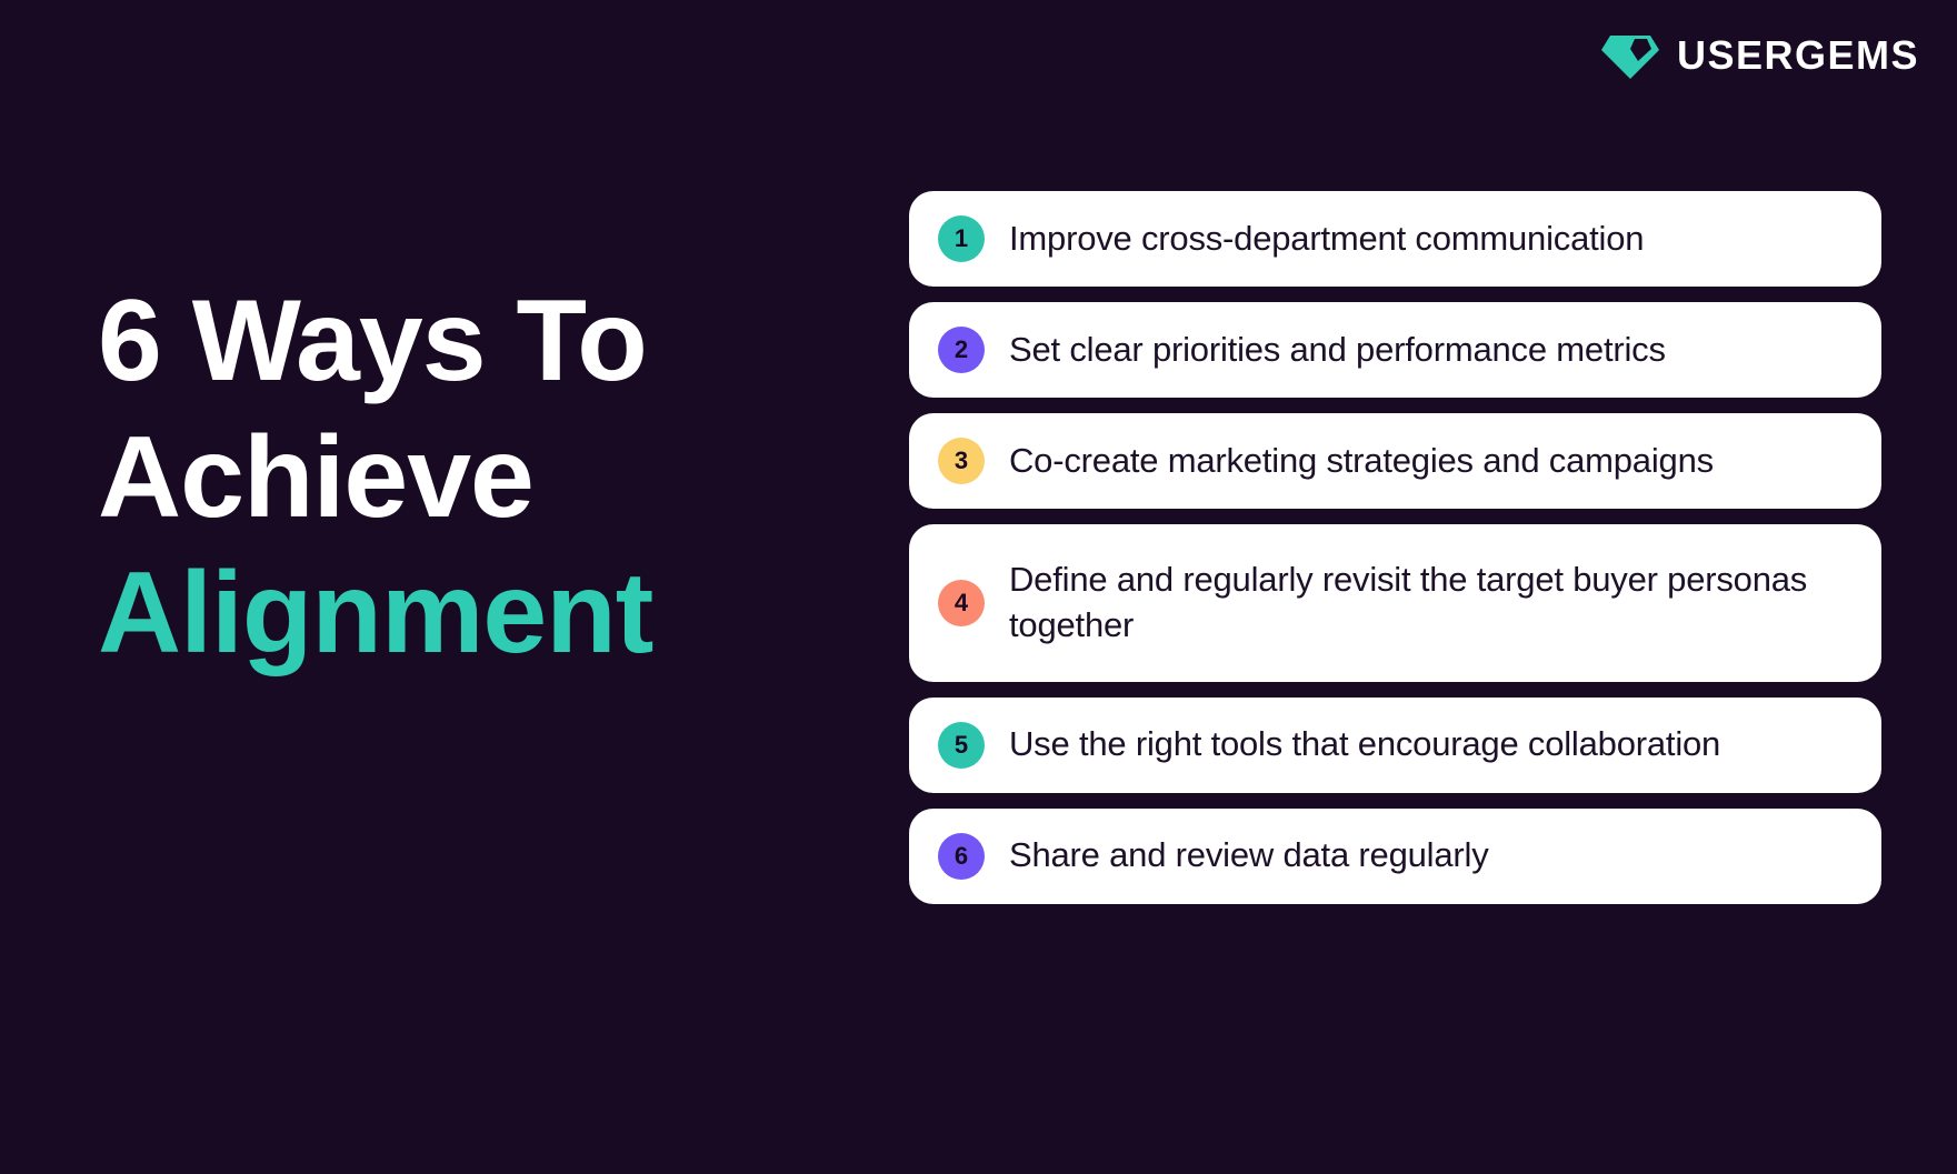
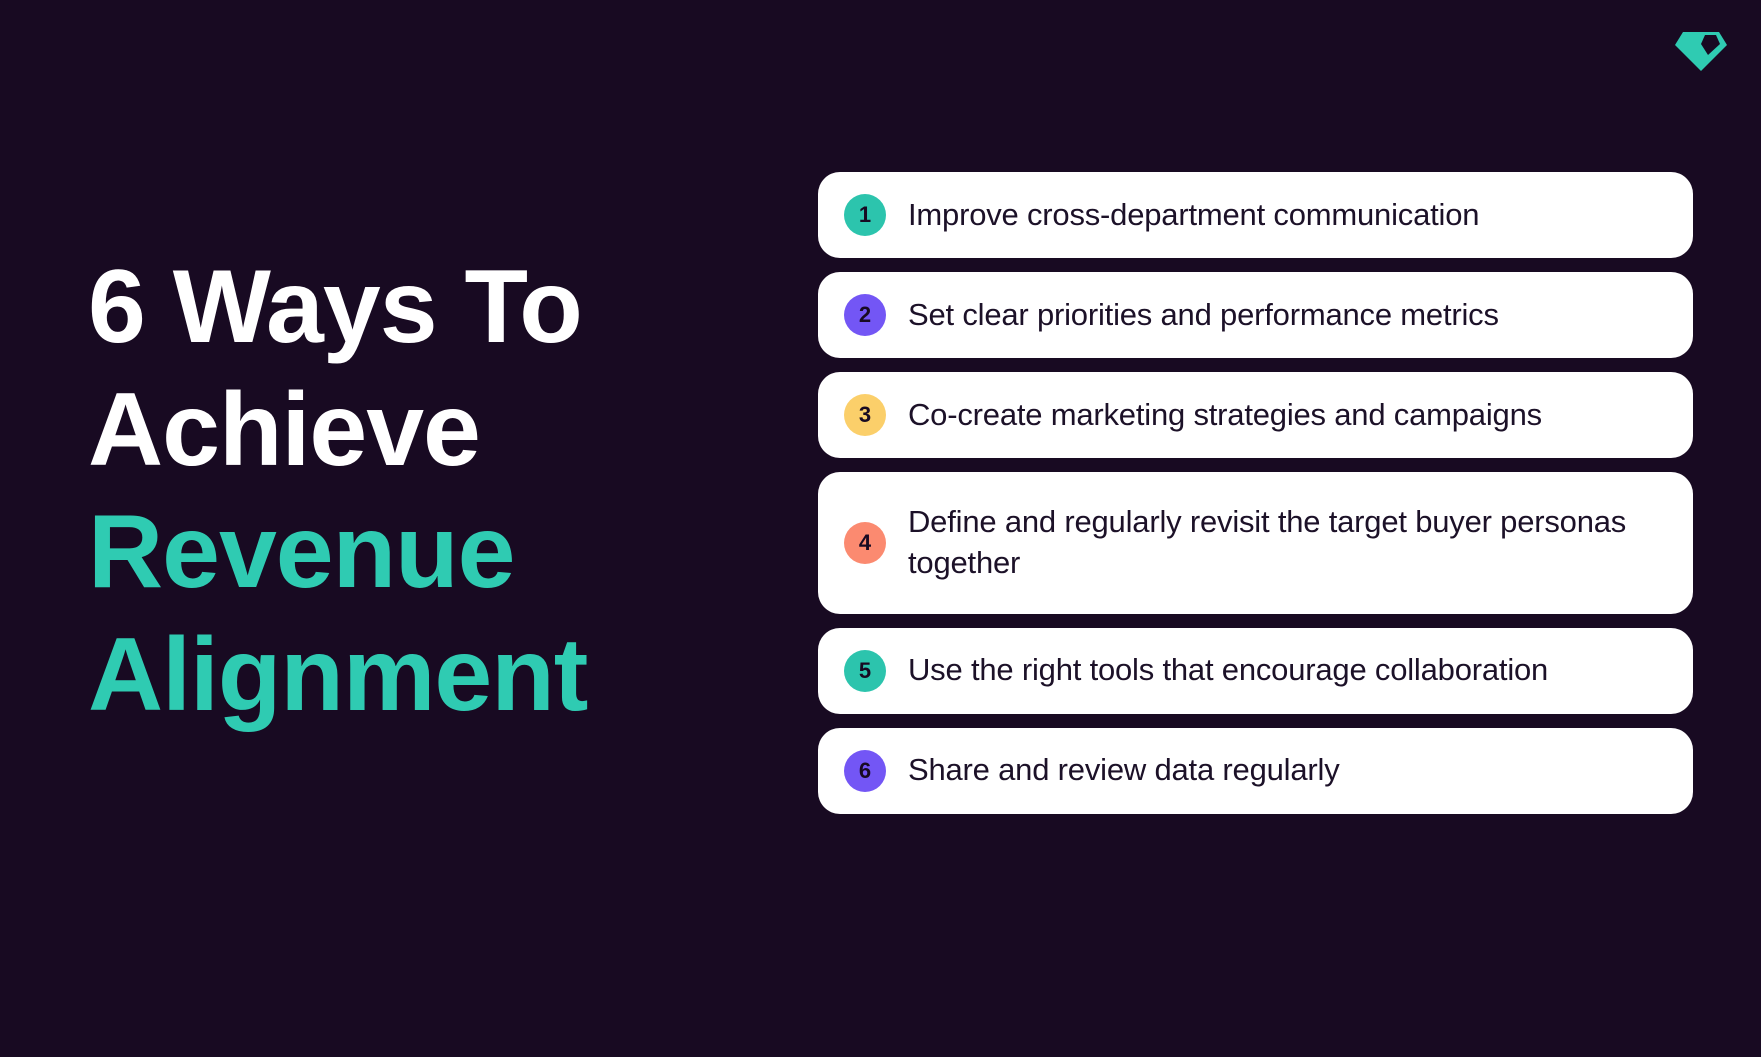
- USERGEMS
  6 Ways To
  Achieve
+ Revenue
  Alignment
  1
  Improve cross-department communication
  2
  Set clear priorities and performance metrics
  3
  Co-create marketing strategies and campaigns
  4
  Define and regularly revisit the target buyer personas together
  5
  Use the right tools that encourage collaboration
  6
  Share and review data regularly
